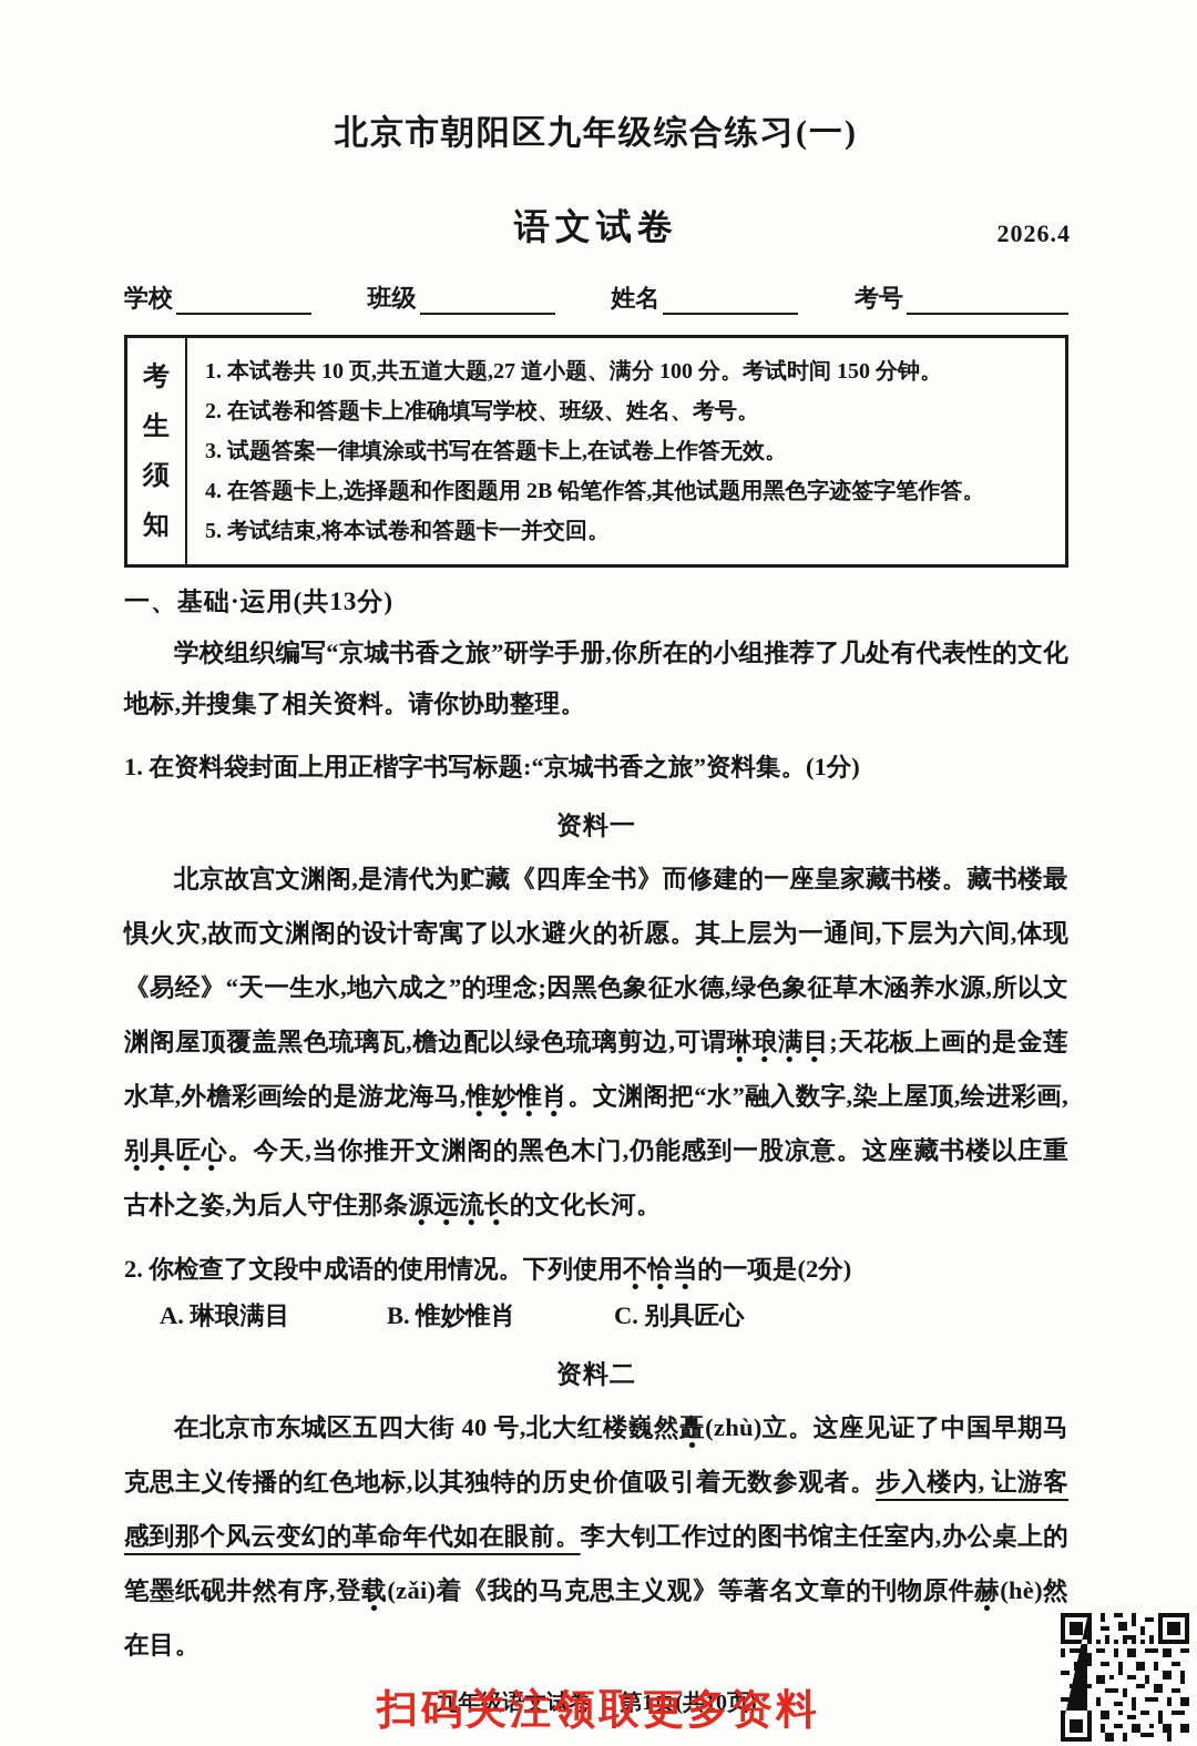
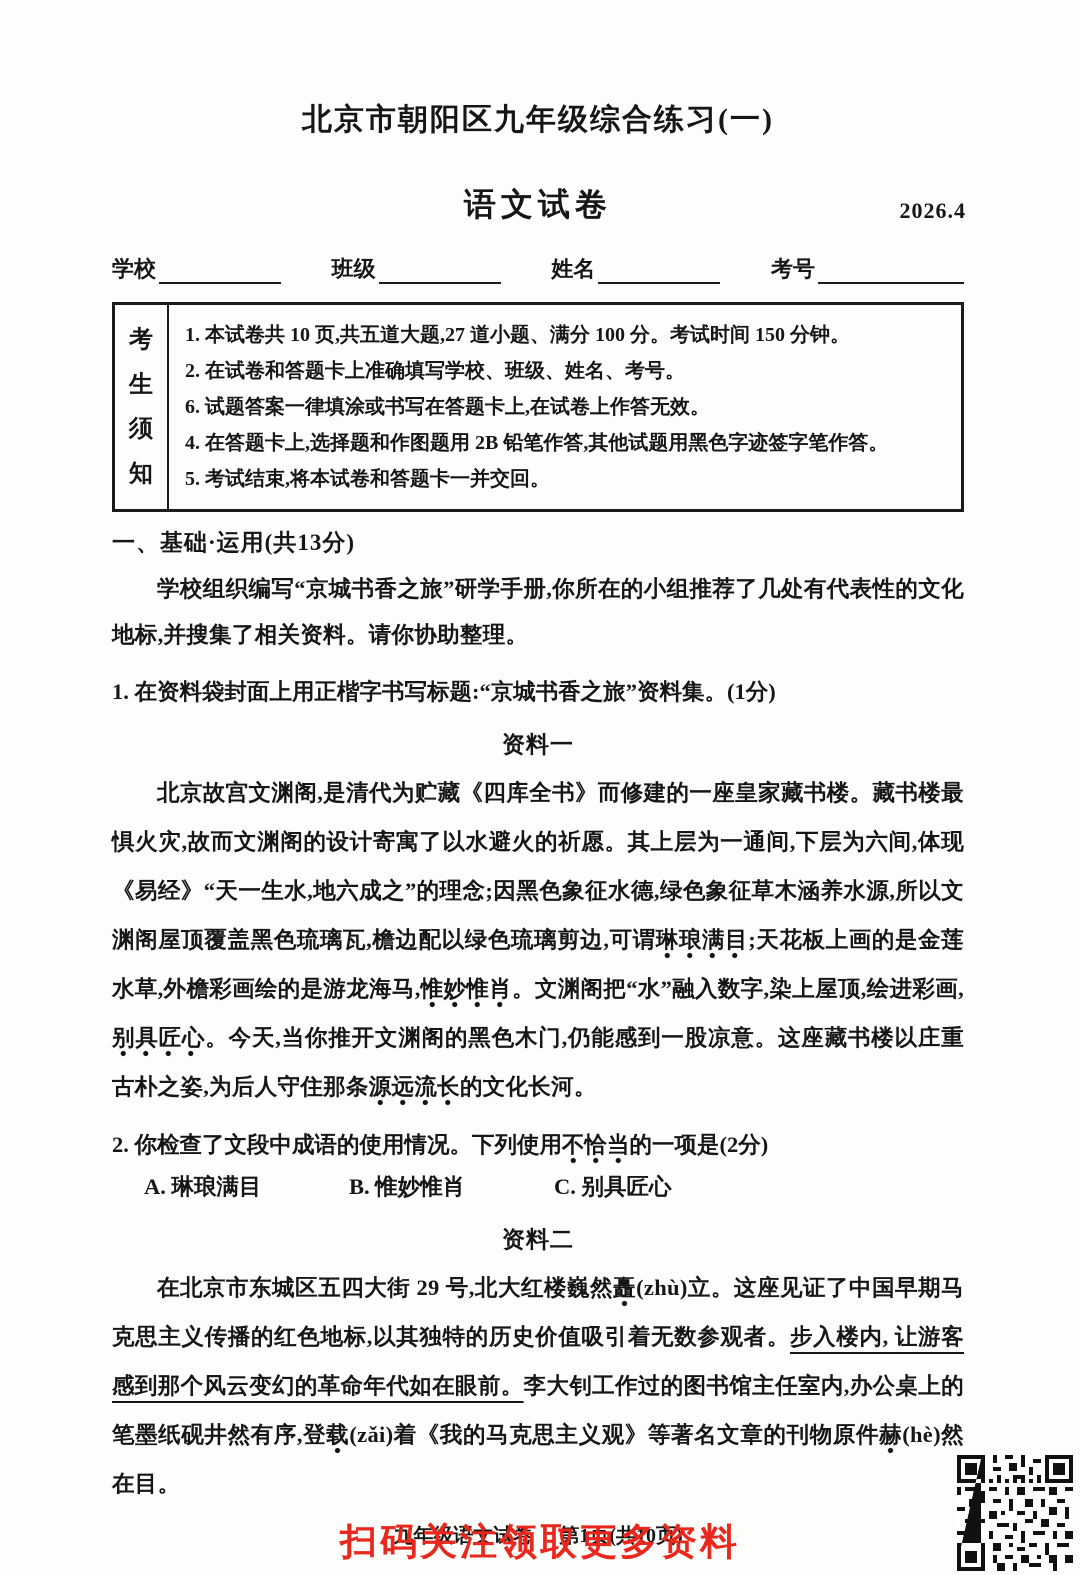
  北京市朝阳区九年级综合练习(一)
  语文试卷
  2026.4
  学校
  班级
  姓名
  考号
  考
  生
  须
  知
  1. 本试卷共 10 页,共五道大题,27 道小题、满分 100 分。考试时间 150 分钟。
  2. 在试卷和答题卡上准确填写学校、班级、姓名、考号。
- 3. 试题答案一律填涂或书写在答题卡上,在试卷上作答无效。
+ 6. 试题答案一律填涂或书写在答题卡上,在试卷上作答无效。
  4. 在答题卡上,选择题和作图题用 2B 铅笔作答,其他试题用黑色字迹签字笔作答。
  5. 考试结束,将本试卷和答题卡一并交回。
  一、基础·运用(共13分)
  学校组织编写“京城书香之旅”研学手册,你所在的小组推荐了几处有代表性的文化地标,并搜集了相关资料。请你协助整理。
  1. 在资料袋封面上用正楷字书写标题:“京城书香之旅”资料集。(1分)
  资料一
  北京故宫文渊阁,是清代为贮藏《四库全书》而修建的一座皇家藏书楼。藏书楼最惧火灾,故而文渊阁的设计寄寓了以水避火的祈愿。其上层为一通间,下层为六间,体现《易经》“天一生水,地六成之”的理念;因黑色象征水德,绿色象征草木涵养水源,所以文渊阁屋顶覆盖黑色琉璃瓦,檐边配以绿色琉璃剪边,可谓琳琅满目;天花板上画的是金莲水草,外檐彩画绘的是游龙海马,惟妙惟肖。文渊阁把“水”融入数字,染上屋顶,绘进彩画,别具匠心。今天,当你推开文渊阁的黑色木门,仍能感到一股凉意。这座藏书楼以庄重古朴之姿,为后人守住那条源远流长的文化长河。
  2. 你检查了文段中成语的使用情况。下列使用不恰当的一项是(2分)
  A. 琳琅满目
  B. 惟妙惟肖
  C. 别具匠心
  资料二
- 在北京市东城区五四大街 40 号,北大红楼巍然矗(zhù)立。这座见证了中国早期马克思主义传播的红色地标,以其独特的历史价值吸引着无数参观者。步入楼内, 让游客感到那个风云变幻的革命年代如在眼前。李大钊工作过的图书馆主任室内,办公桌上的笔墨纸砚井然有序,登载(zǎi)着《我的马克思主义观》等著名文章的刊物原件赫(hè)然在目。
+ 在北京市东城区五四大街 29 号,北大红楼巍然矗(zhù)立。这座见证了中国早期马克思主义传播的红色地标,以其独特的历史价值吸引着无数参观者。步入楼内, 让游客感到那个风云变幻的革命年代如在眼前。李大钊工作过的图书馆主任室内,办公桌上的笔墨纸砚井然有序,登载(zǎi)着《我的马克思主义观》等著名文章的刊物原件赫(hè)然在目。
  九年级语文试卷 第1页(共10页)
  扫码关注领取更多资料
